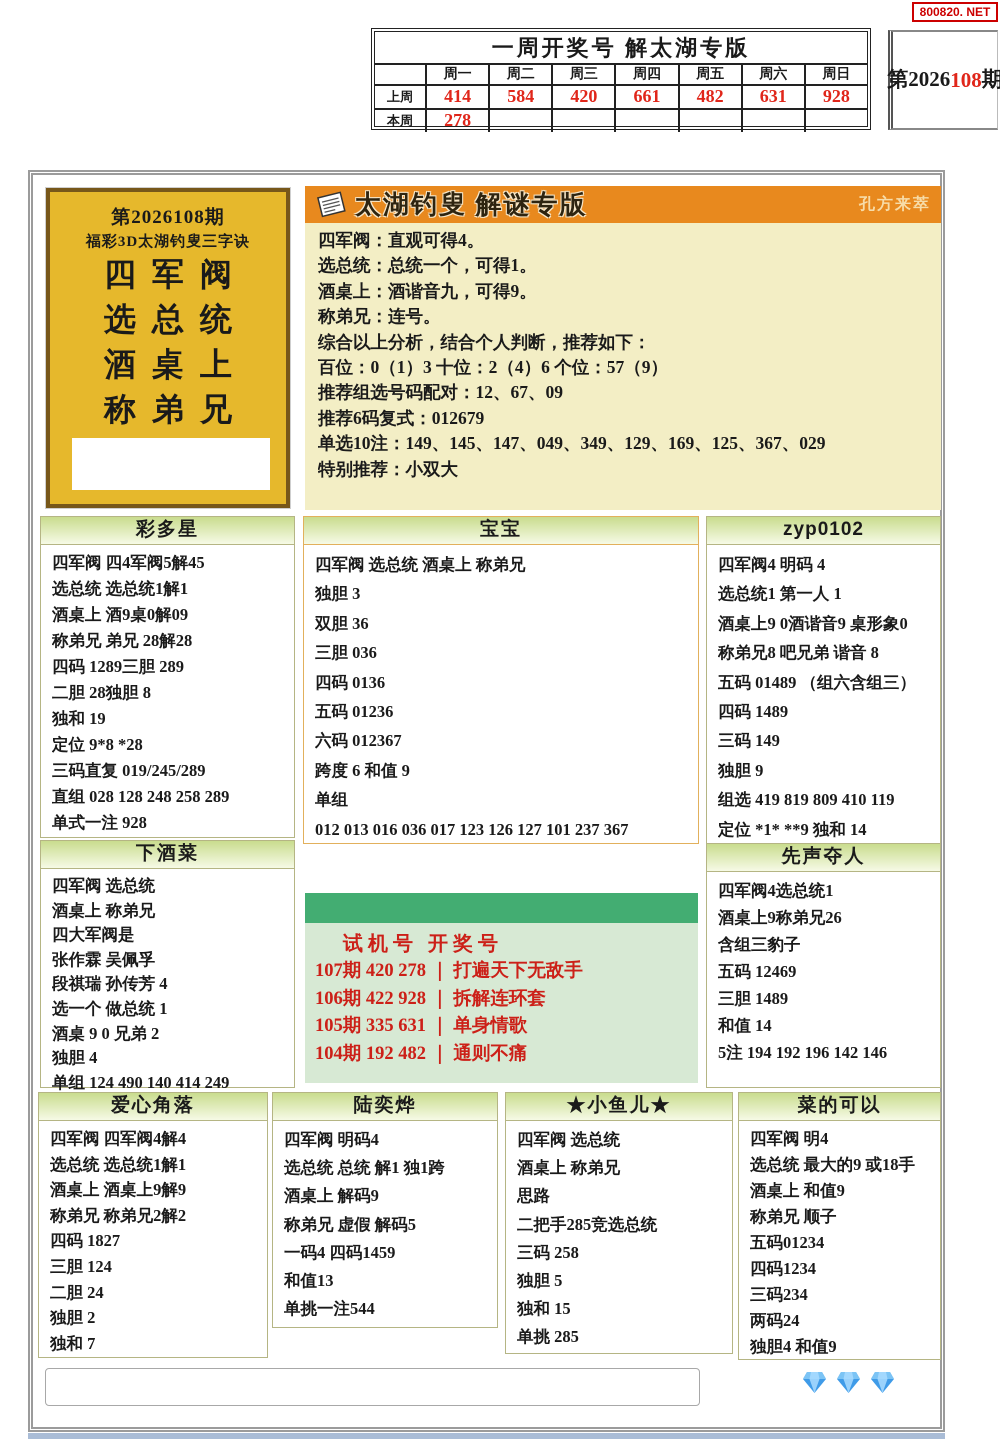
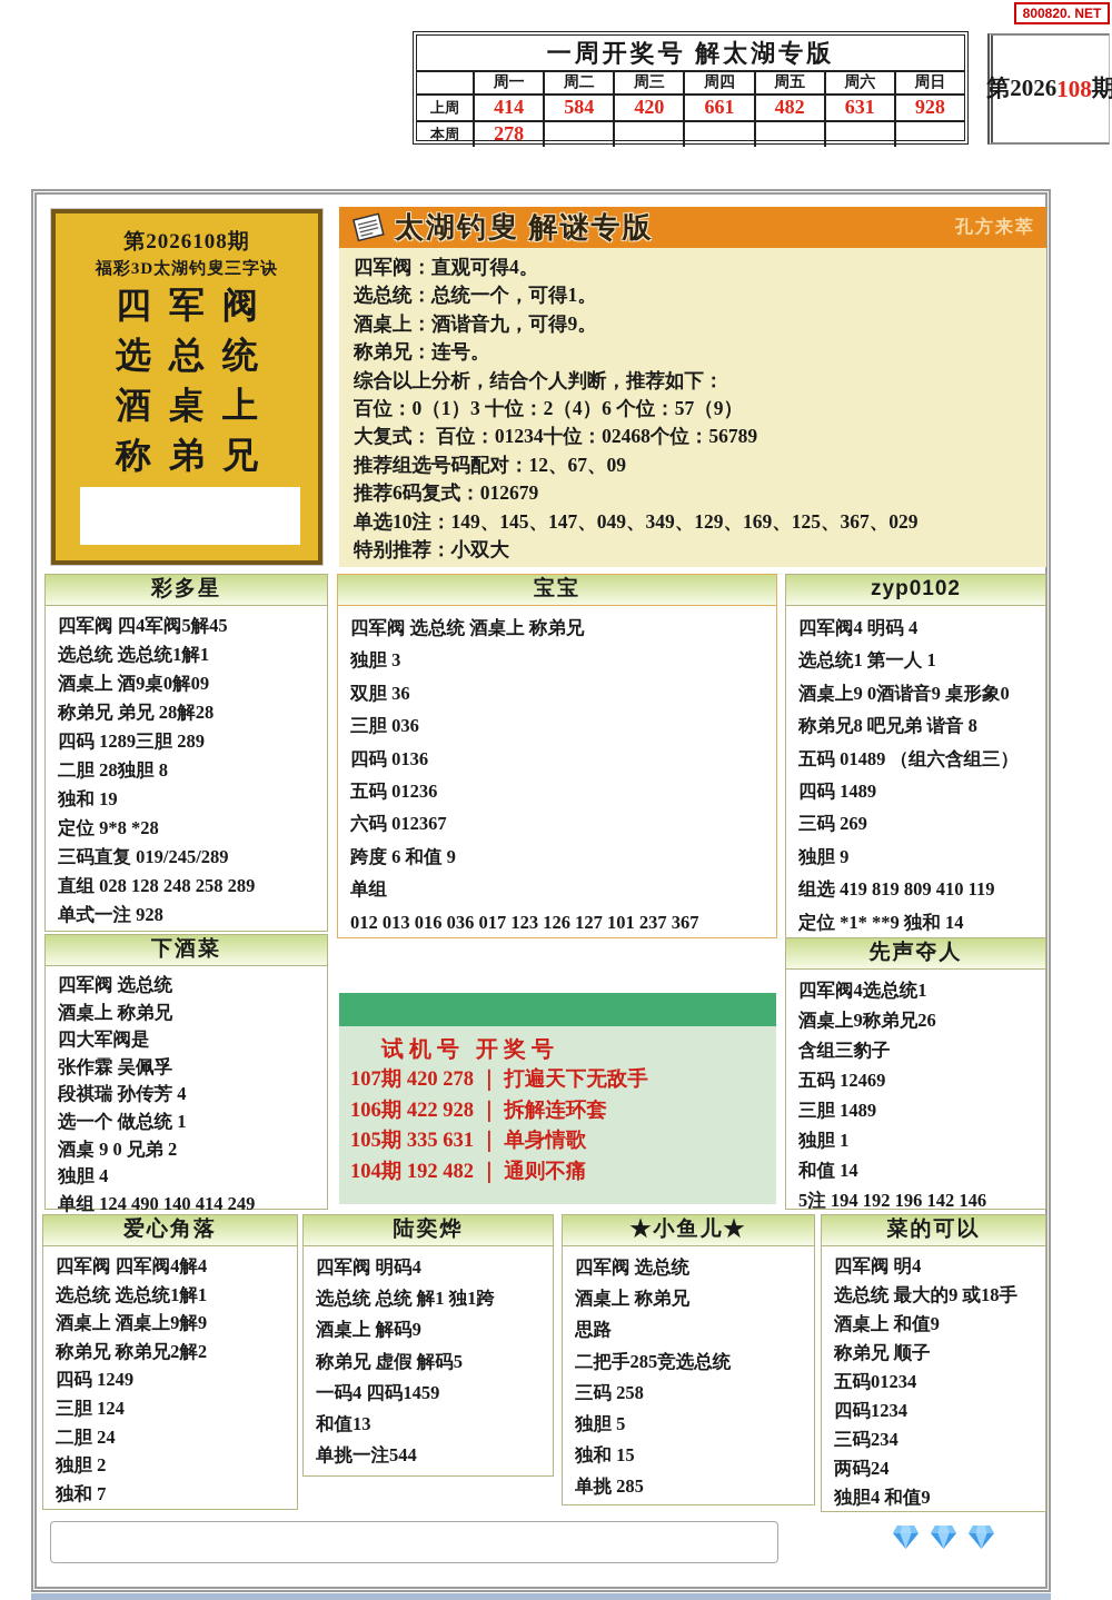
  800820. NET
  一周开奖号 解太湖专版
  周一
  周二
  周三
  周四
  周五
  周六
  周日
  上周
  414
  584
  420
  661
  482
  631
  928
  本周
  278
  第2026
  108
  期
  第2026108期
  福彩3D太湖钓叟三字诀
  四军阀
  选总统
  酒桌上
  称弟兄
  太湖钓叟 解谜专版
  孔方来萃
  四军阀：直观可得4。
  选总统：总统一个，可得1。
  酒桌上：酒谐音九，可得9。
  称弟兄：连号。
  综合以上分析，结合个人判断，推荐如下：
  百位：0（1）3 十位：2（4）6 个位：57（9）
+ 大复式： 百位：01234十位：02468个位：56789
  推荐组选号码配对：12、67、09
  推荐6码复式：012679
  单选10注：149、145、147、049、349、129、169、125、367、029
  特别推荐：小双大
  彩多星
  四军阀 四4军阀5解45
  选总统 选总统1解1
  酒桌上 酒9桌0解09
  称弟兄 弟兄 28解28
  四码 1289三胆 289
  二胆 28独胆 8
  独和 19
  定位 9*8 *28
  三码直复 019/245/289
  直组 028 128 248 258 289
  单式一注 928
  宝宝
  四军阀 选总统 酒桌上 称弟兄
  独胆 3
  双胆 36
  三胆 036
  四码 0136
  五码 01236
  六码 012367
  跨度 6 和值 9
  单组
  012 013 016 036 017 123 126 127 101 237 367
  zyp0102
  四军阀4 明码 4
  选总统1 第一人 1
  酒桌上9 0酒谐音9 桌形象0
  称弟兄8 吧兄弟 谐音 8
  五码 01489 （组六含组三）
  四码 1489
- 三码 149
+ 三码 269
  独胆 9
  组选 419 819 809 410 119
  定位 *1* **9 独和 14
  下酒菜
  四军阀 选总统
  酒桌上 称弟兄
  四大军阀是
  张作霖 吴佩孚
  段祺瑞 孙传芳 4
  选一个 做总统 1
  酒桌 9 0 兄弟 2
  独胆 4
  单组 124 490 140 414 249
  试机号 开奖号
  107期 420 278 ｜ 打遍天下无敌手
  106期 422 928 ｜ 拆解连环套
  105期 335 631 ｜ 单身情歌
  104期 192 482 ｜ 通则不痛
  先声夺人
  四军阀4选总统1
  酒桌上9称弟兄26
  含组三豹子
  五码 12469
  三胆 1489
+ 独胆 1
  和值 14
  5注 194 192 196 142 146
  爱心角落
  四军阀 四军阀4解4
  选总统 选总统1解1
  酒桌上 酒桌上9解9
  称弟兄 称弟兄2解2
- 四码 1827
+ 四码 1249
  三胆 124
  二胆 24
  独胆 2
  独和 7
  陆奕烨
  四军阀 明码4
  选总统 总统 解1 独1跨
  酒桌上 解码9
  称弟兄 虚假 解码5
  一码4 四码1459
  和值13
  单挑一注544
  ★小鱼儿★
  四军阀 选总统
  酒桌上 称弟兄
  思路
  二把手285竞选总统
  三码 258
  独胆 5
  独和 15
  单挑 285
  菜的可以
  四军阀 明4
  选总统 最大的9 或18手
  酒桌上 和值9
  称弟兄 顺子
  五码01234
  四码1234
  三码234
  两码24
  独胆4 和值9
